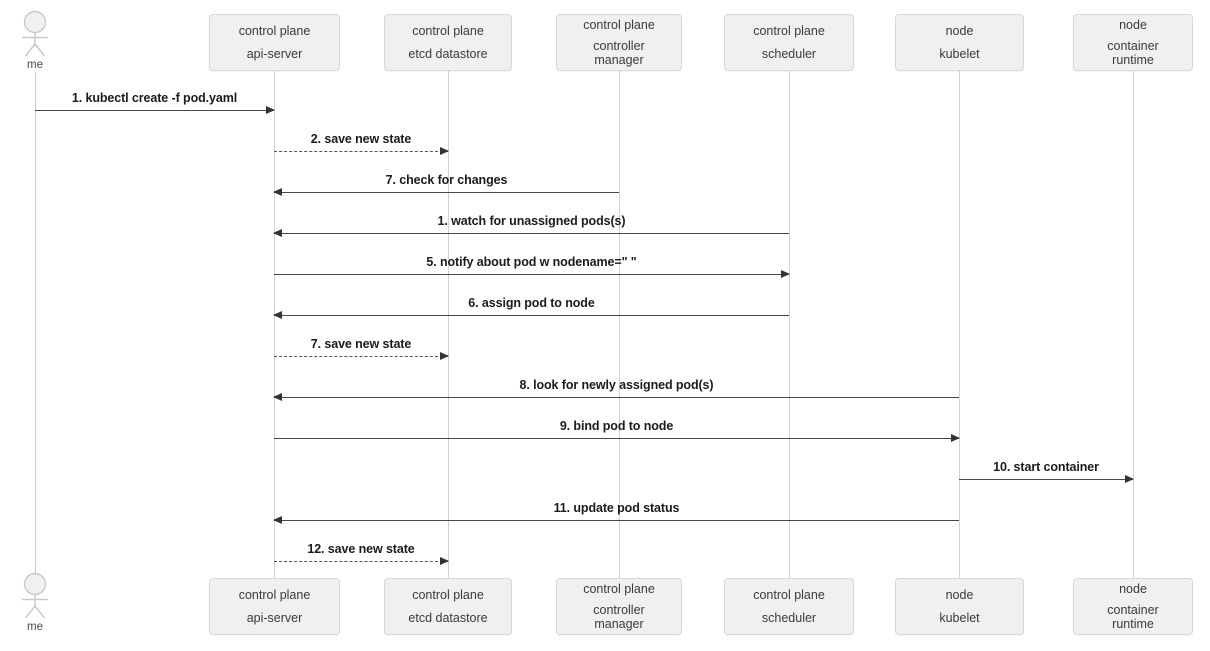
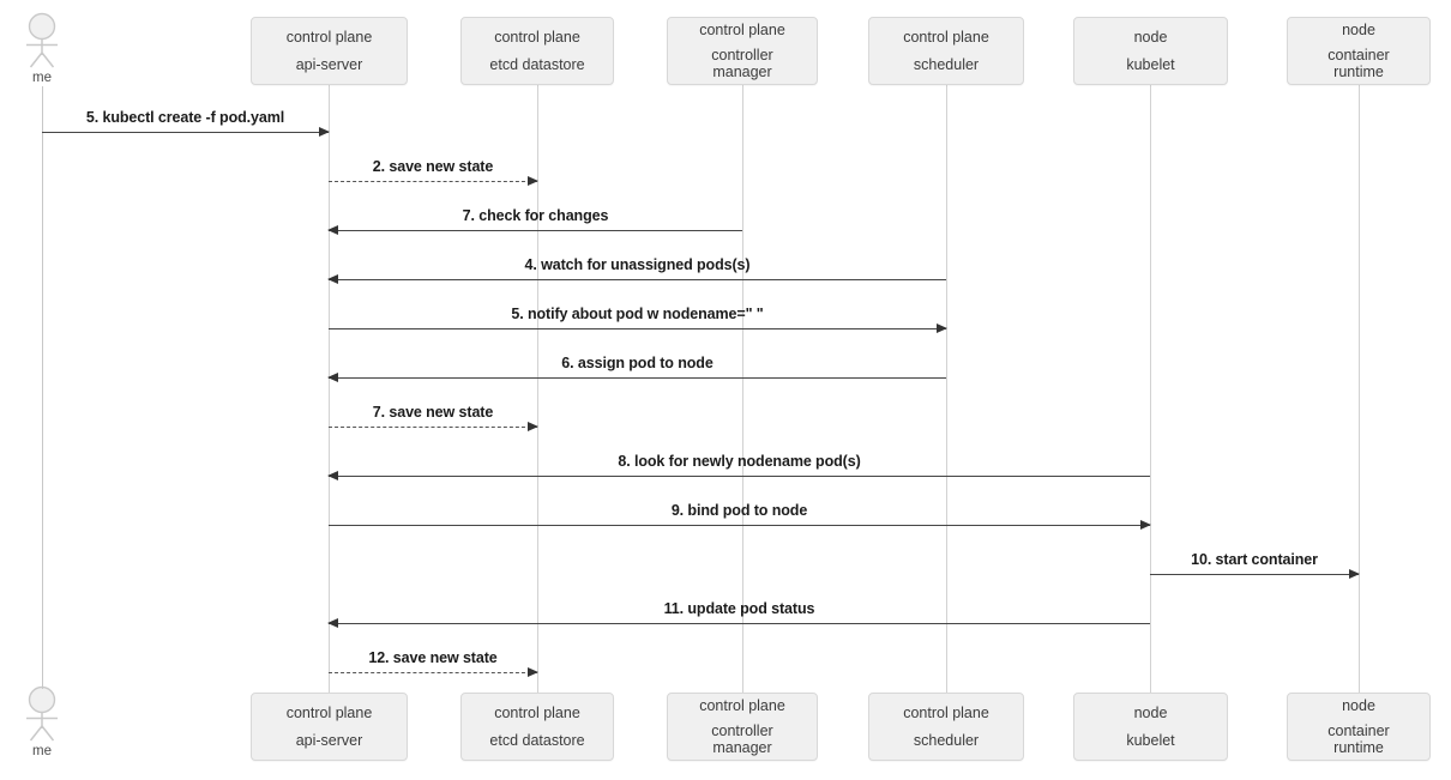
  me
  me
  control plane
  api-server
  control plane
  api-server
  control plane
  etcd datastore
  control plane
  etcd datastore
  control plane
  controller manager
  control plane
  controller manager
  control plane
  scheduler
  control plane
  scheduler
  node
  kubelet
  node
  kubelet
  node
  container runtime
  node
  container runtime
- 1. kubectl create -f pod.yaml
+ 5. kubectl create -f pod.yaml
  2. save new state
  7. check for changes
- 1. watch for unassigned pods(s)
+ 4. watch for unassigned pods(s)
  5. notify about pod w nodename=" "
  6. assign pod to node
  7. save new state
- 8. look for newly assigned pod(s)
+ 8. look for newly nodename pod(s)
  9. bind pod to node
  10. start container
  11. update pod status
  12. save new state
